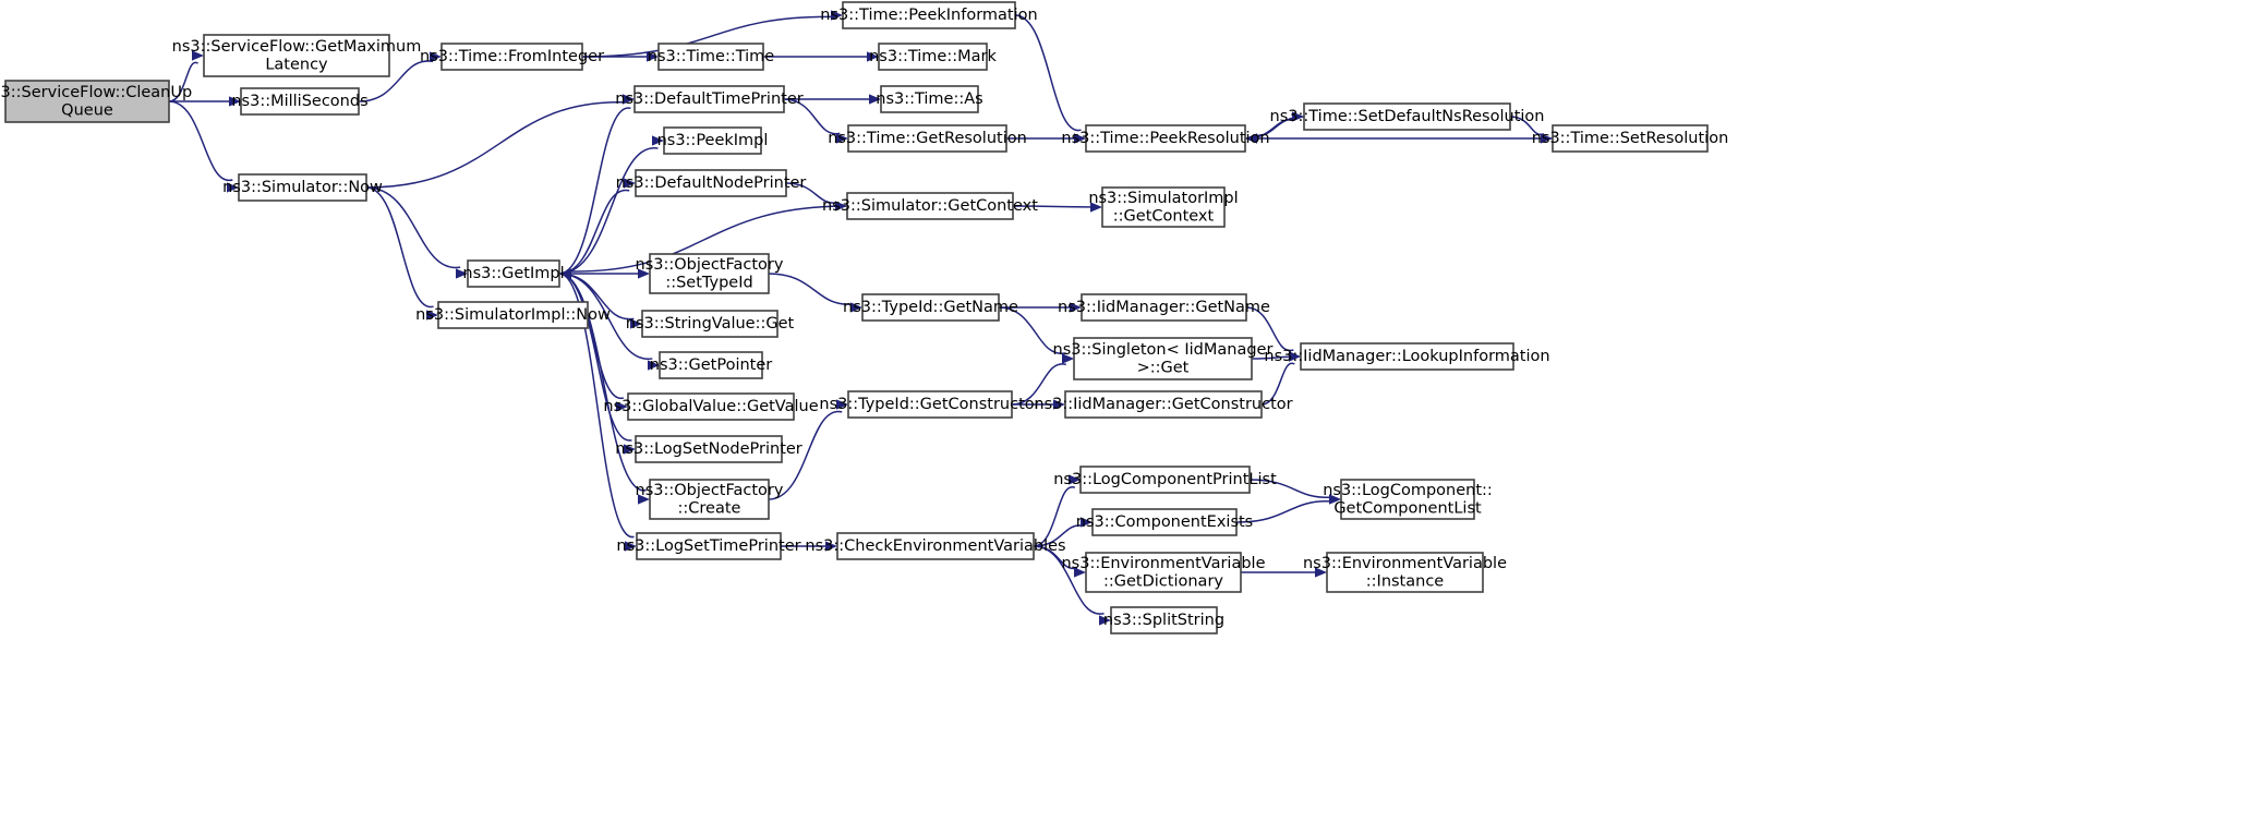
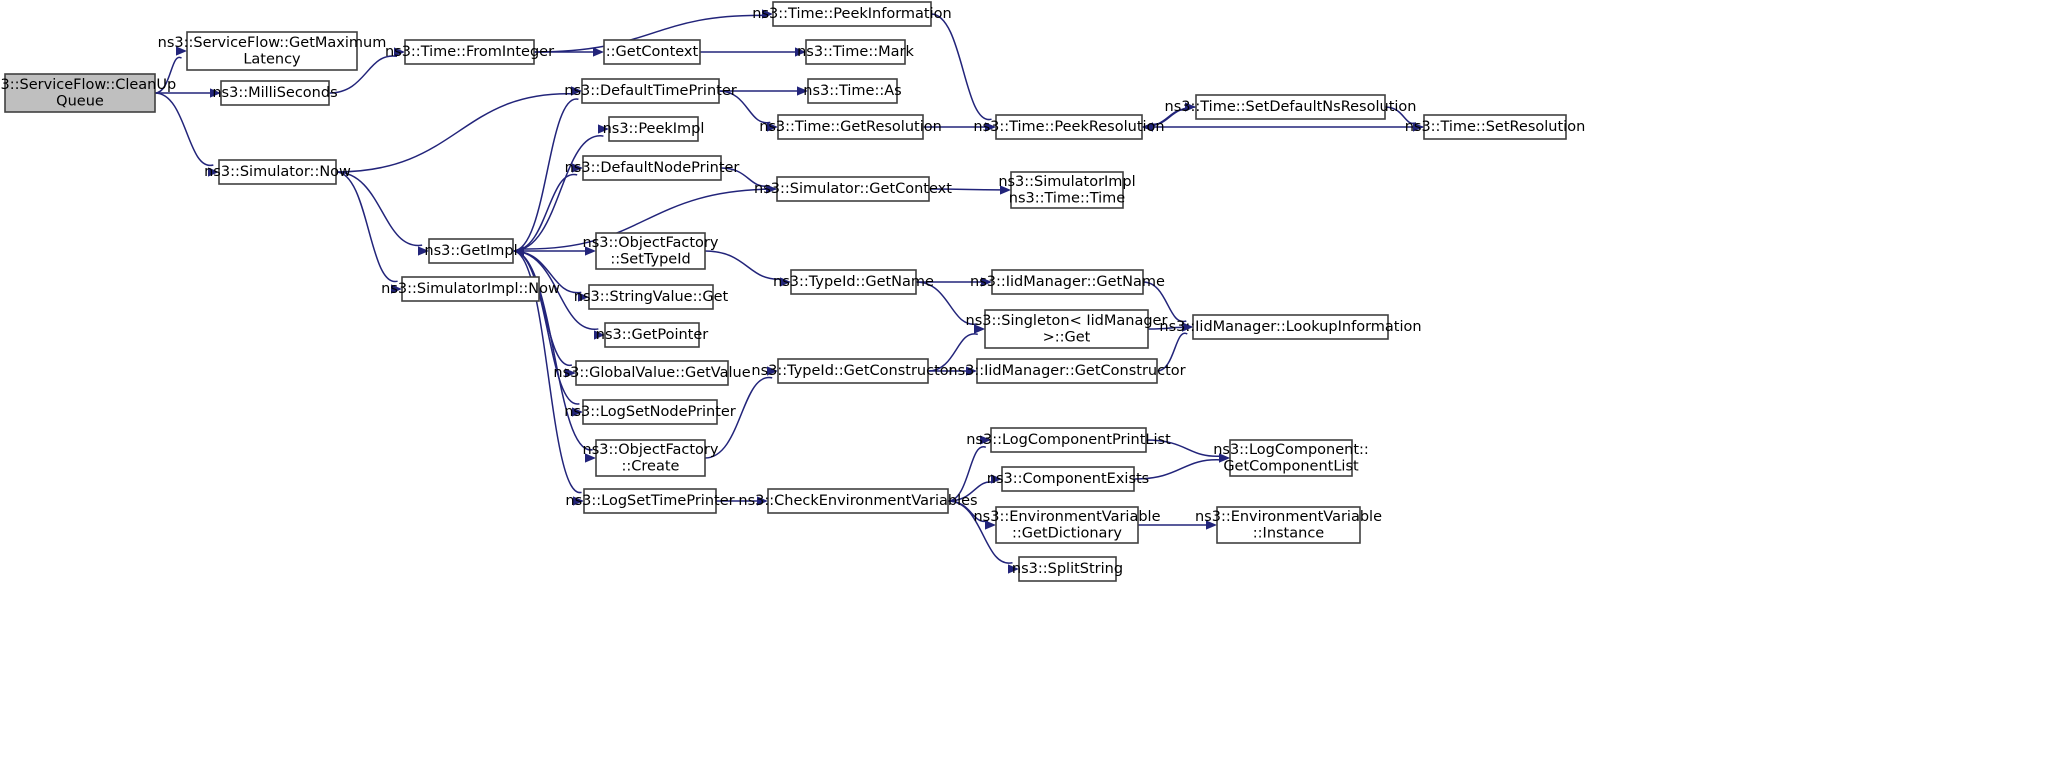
  3::ServiceFlow::CleanUp
  Queue
  ns3::ServiceFlow::GetMaximum
  Latency
  ns3::MilliSeconds
  ns3::Time::FromInteger
- ns3::Time::Time
+ ::GetContext
  ns3::Time::PeekInformation
  ns3::Time::Mark
  ns3::DefaultTimePrinter
  ns3::Time::As
  ns3::Time::GetResolution
  ns3::Time::PeekResolution
  ns3::Time::SetDefaultNsResolution
  ns3::Time::SetResolution
  ns3::Simulator::Now
  ns3::PeekImpl
  ns3::DefaultNodePrinter
  ns3::Simulator::GetContext
  ns3::SimulatorImpl
- ::GetContext
+ ns3::Time::Time
  ns3::GetImpl
  ns3::ObjectFactory
  ::SetTypeId
  ns3::SimulatorImpl::Now
  ns3::StringValue::Get
  ns3::GetPointer
  ns3::GlobalValue::GetValue
  ns3::LogSetNodePrinter
  ns3::ObjectFactory
  ::Create
  ns3::LogSetTimePrinter
  ns3::TypeId::GetName
  ns3::IidManager::GetName
  ns3::Singleton< IidManager
  >::Get
  ns3::IidManager::LookupInformation
  ns3::TypeId::GetConstructor
  ns3::IidManager::GetConstructor
  ns3::CheckEnvironmentVariables
  ns3::LogComponentPrintList
  ns3::LogComponent::
  GetComponentList
  ns3::ComponentExists
  ns3::EnvironmentVariable
  ::GetDictionary
  ns3::EnvironmentVariable
  ::Instance
  ns3::SplitString
